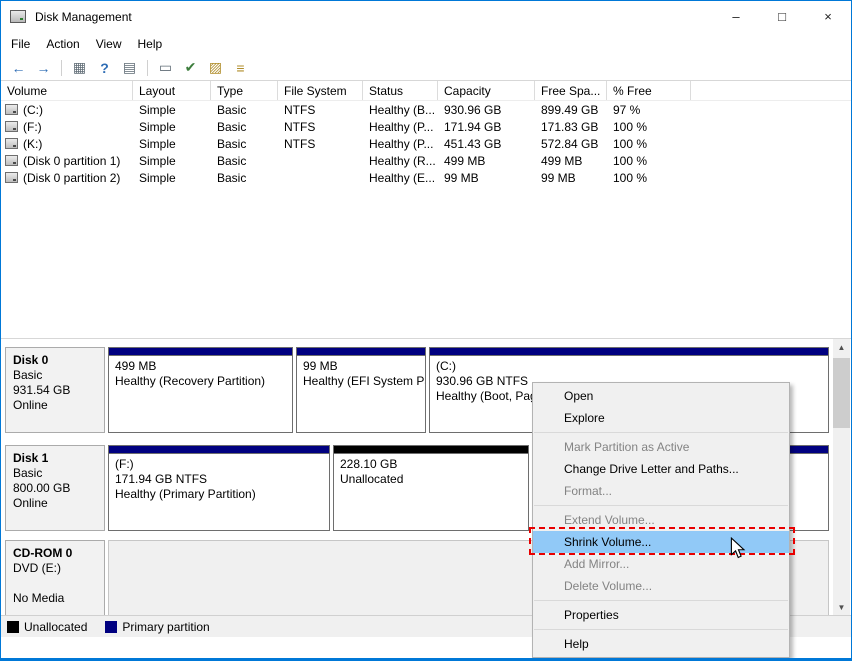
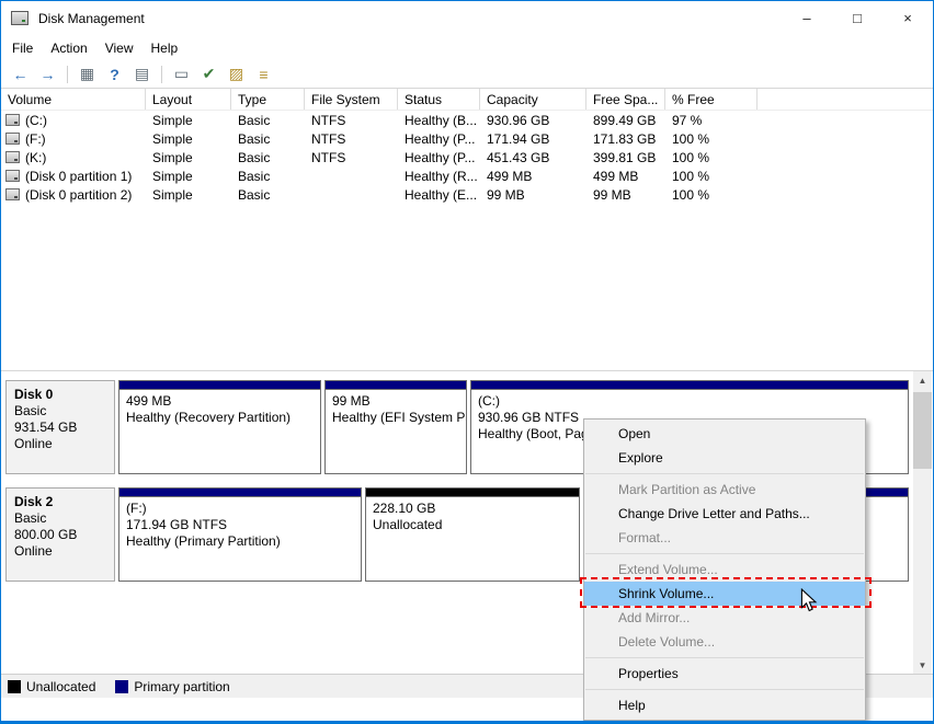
  Disk Management
  –
  □
  ×
  File
  Action
  View
  Help
  ←
  →
  ▦
  ?
  ▤
  ▭
  ✔
  ▨
  ≡
  Volume
  Layout
  Type
  File System
  Status
  Capacity
  Free Spa...
  % Free
  (C:)
  Simple
  Basic
  NTFS
  Healthy (B...
  930.96 GB
  899.49 GB
  97 %
  (F:)
  Simple
  Basic
  NTFS
  Healthy (P...
  171.94 GB
  171.83 GB
  100 %
  (K:)
  Simple
  Basic
  NTFS
  Healthy (P...
  451.43 GB
- 572.84 GB
+ 399.81 GB
  100 %
  (Disk 0 partition 1)
  Simple
  Basic
  Healthy (R...
  499 MB
  499 MB
  100 %
  (Disk 0 partition 2)
  Simple
  Basic
  Healthy (E...
  99 MB
  99 MB
  100 %
  Disk 0
  Basic
  931.54 GB
  Online
  499 MB
  Healthy (Recovery Partition)
  99 MB
  Healthy (EFI System P
  (C:)
  930.96 GB NTFS
  Healthy (Boot, Pa
- Disk 1
+ Disk 2
  Basic
  800.00 GB
  Online
  (F:)
  171.94 GB NTFS
  Healthy (Primary Partition)
  228.10 GB
  Unallocated
- CD-ROM 0
- DVD (E:)
- No Media
  ▲
  ▼
  Unallocated
  Primary partition
  Open
  Explore
  Mark Partition as Active
  Change Drive Letter and Paths...
  Format...
  Extend Volume...
  Shrink Volume...
  Add Mirror...
  Delete Volume...
  Properties
  Help
